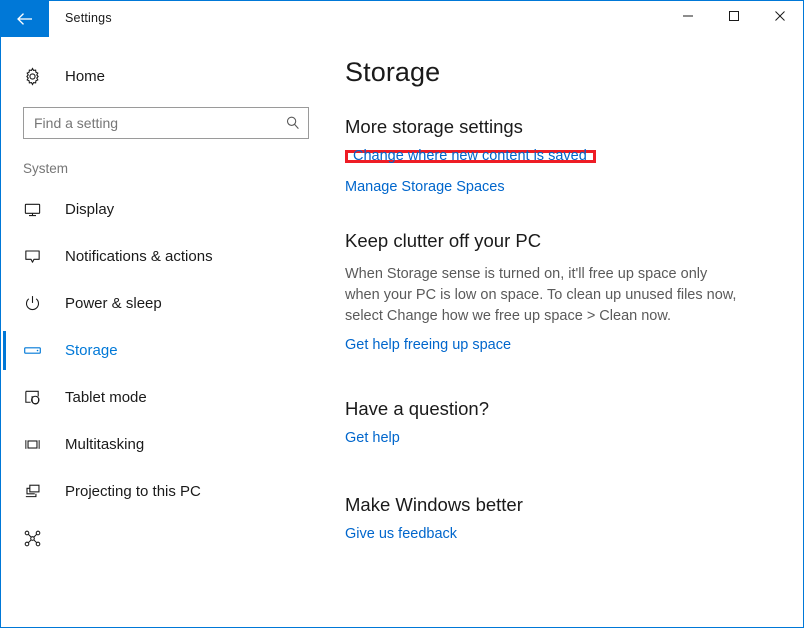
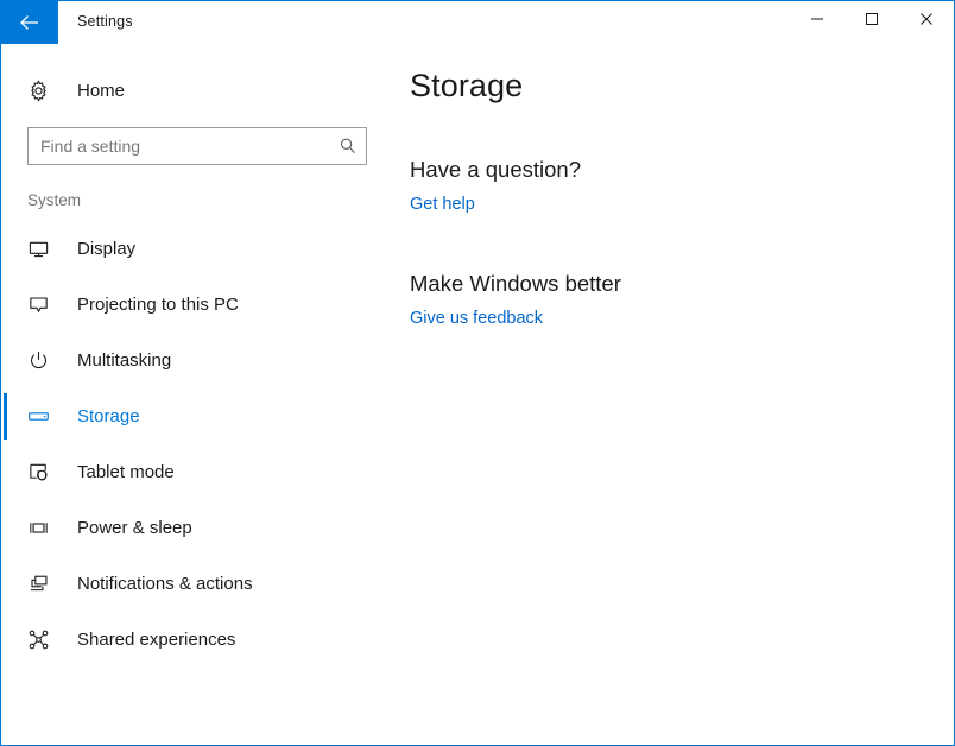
  Settings
  Home
  Find a setting
  System
  Display
- Notifications & actions
+ Projecting to this PC
- Power & sleep
+ Multitasking
  Storage
  Tablet mode
- Multitasking
+ Power & sleep
- Projecting to this PC
+ Notifications & actions
+ Shared experiences
  Storage
- More storage settings
- Change where new content is saved
- Manage Storage Spaces
- Keep clutter off your PC
- When Storage sense is turned on, it'll free up space only when your PC is low on space. To clean up unused files now, select Change how we free up space > Clean now.
- Get help freeing up space
  Have a question?
  Get help
  Make Windows better
  Give us feedback
